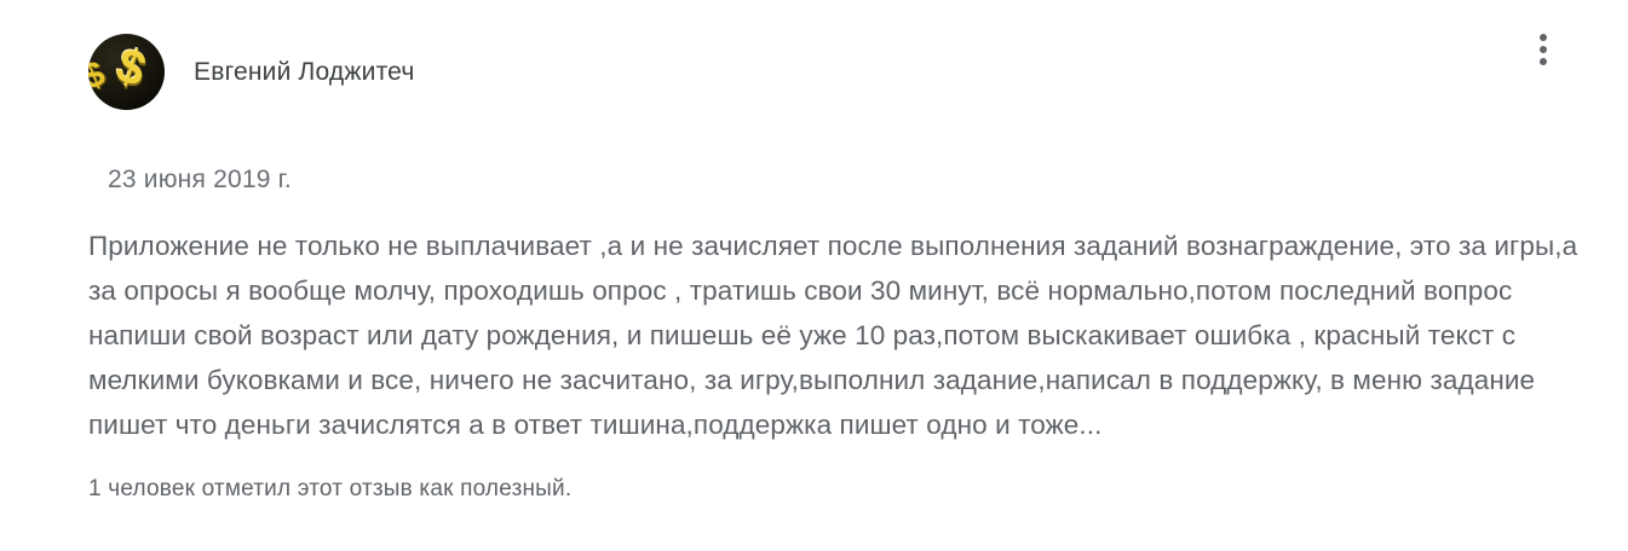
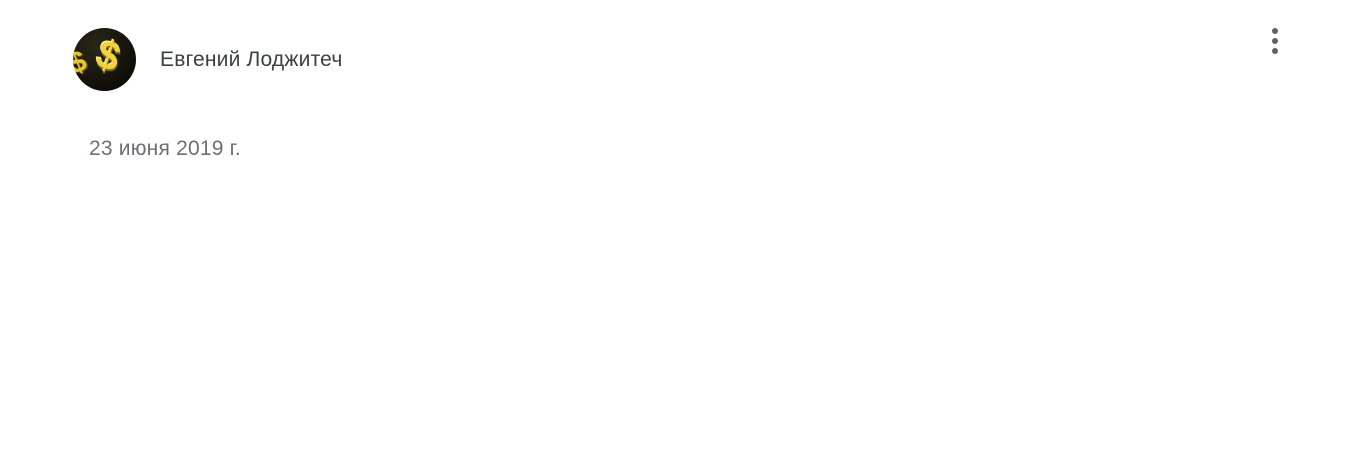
  Евгений Лоджитеч
  23 июня 2019 г.
- Приложение не только не выплачивает ,а и не зачисляет после выполнения заданий вознаграждение, это за игры,а за опросы я вообще молчу, проходишь опрос , тратишь свои 30 минут, всё нормально,потом последний вопрос напиши свой возраст или дату рождения, и пишешь её уже 10 раз,потом выскакивает ошибка , красный текст с мелкими буковками и все, ничего не засчитано, за игру,выполнил задание,написал в поддержку, в меню задание пишет что деньги зачислятся а в ответ тишина,поддержка пишет одно и тоже...
- 1 человек отметил этот отзыв как полезный.
